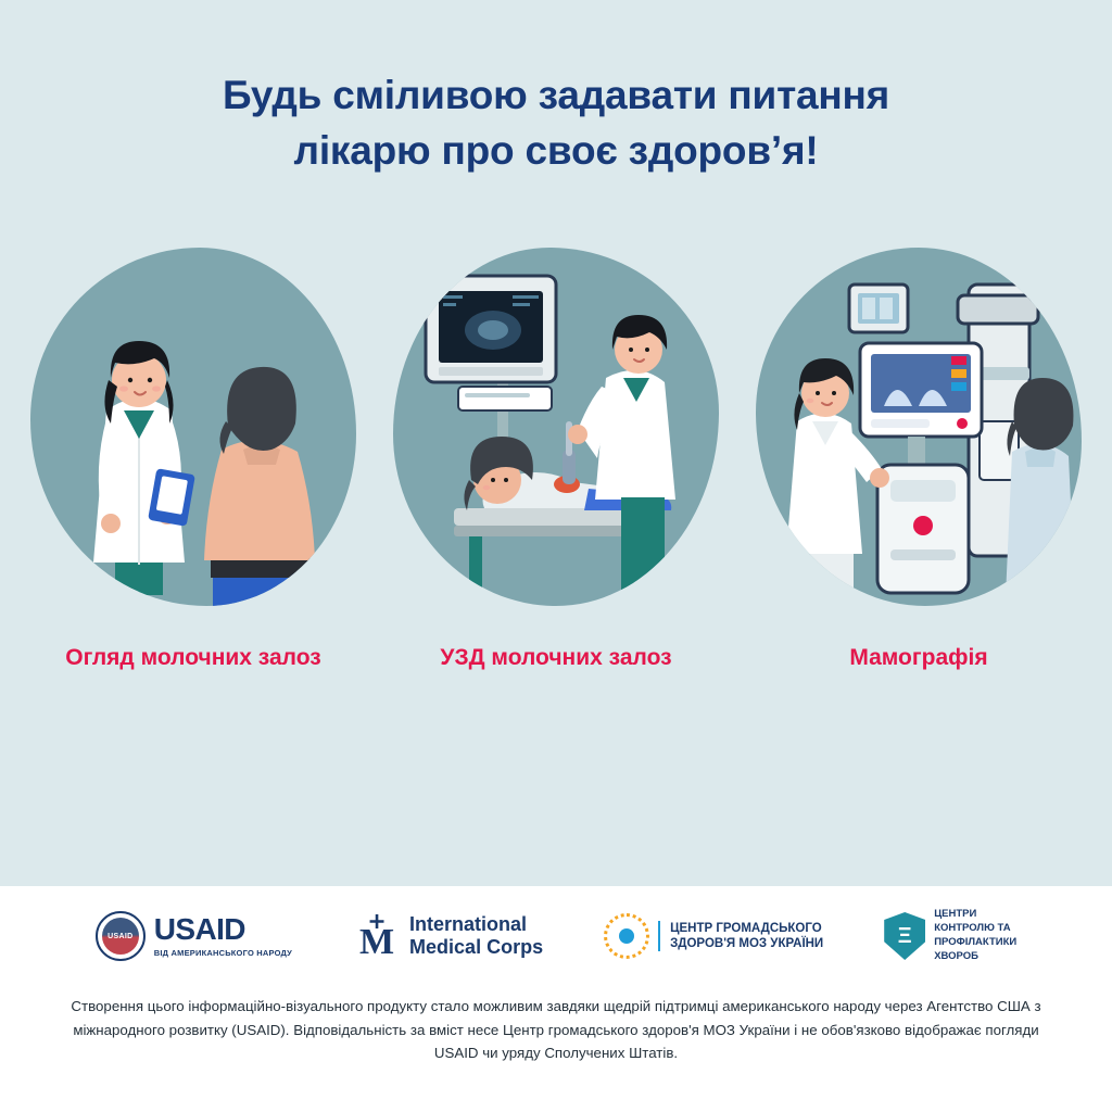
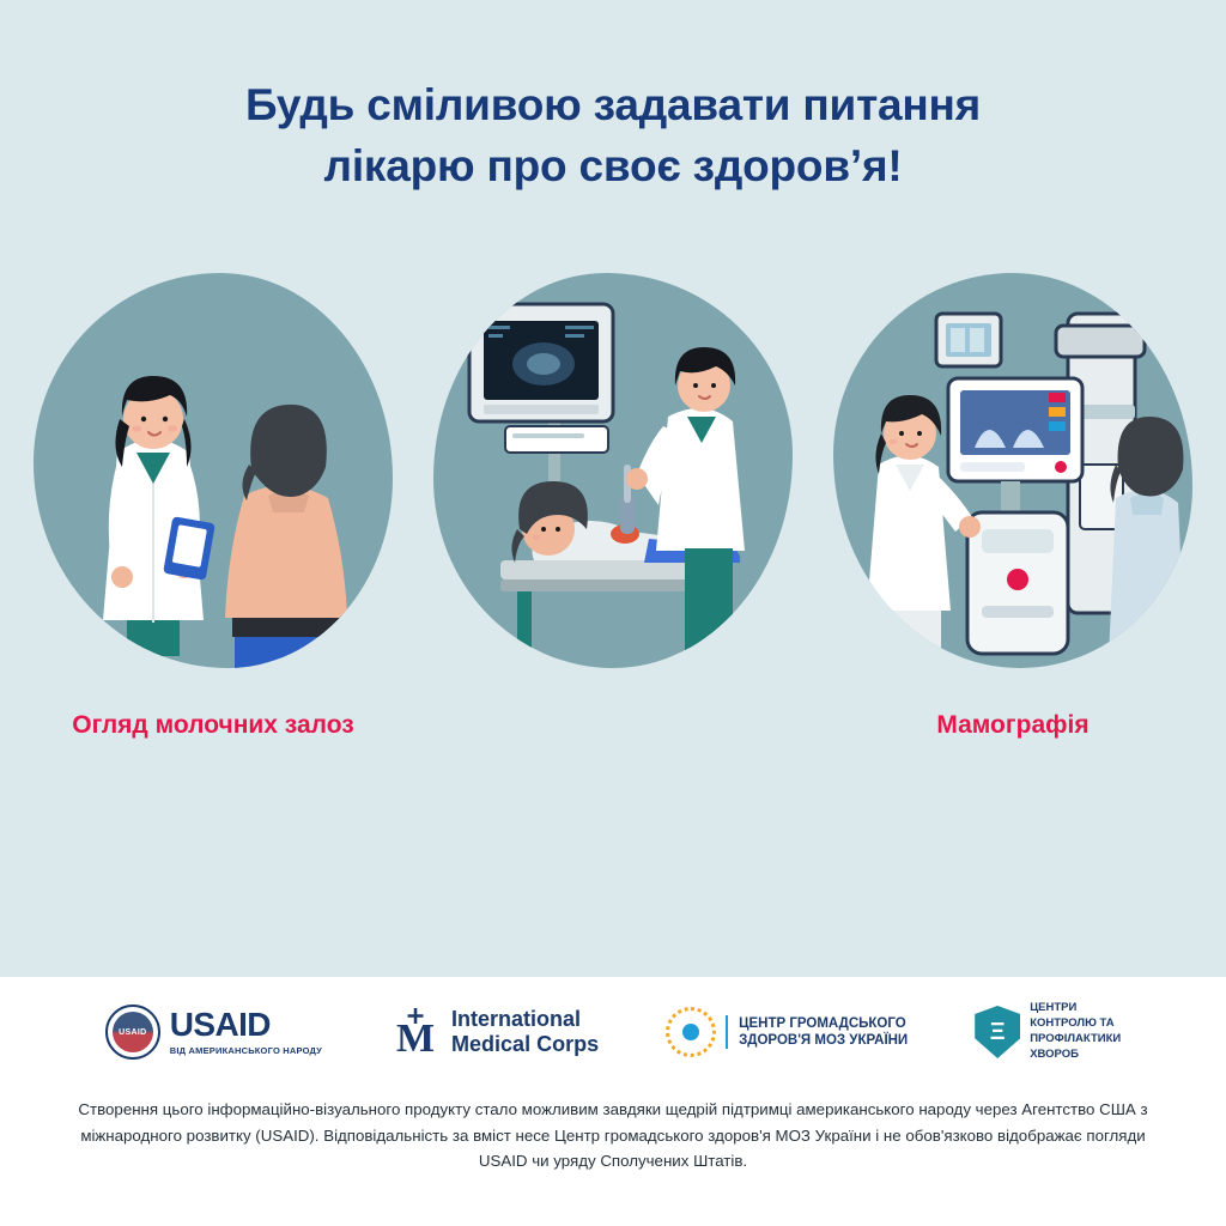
  Будь сміливою задавати питання
  лікарю про своє здоров’я!
  Огляд молочних залоз
- УЗД молочних залоз
  Мамографія
  USAID
  ВІД АМЕРИКАНСЬКОГО НАРОДУ
  M
  International
  Medical Corps
  ЦЕНТР ГРОМАДСЬКОГО
  ЗДОРОВ'Я МОЗ УКРАЇНИ
  Ξ
  ЦЕНТРИ
  КОНТРОЛЮ ТА
  ПРОФІЛАКТИКИ
  ХВОРОБ
  Створення цього інформаційно-візуального продукту стало можливим завдяки щедрій підтримці американського народу через Агентство США з міжнародного розвитку (USAID). Відповідальність за вміст несе Центр громадського здоров'я МОЗ України і не обов'язково відображає погляди USAID чи уряду Сполучених Штатів.
